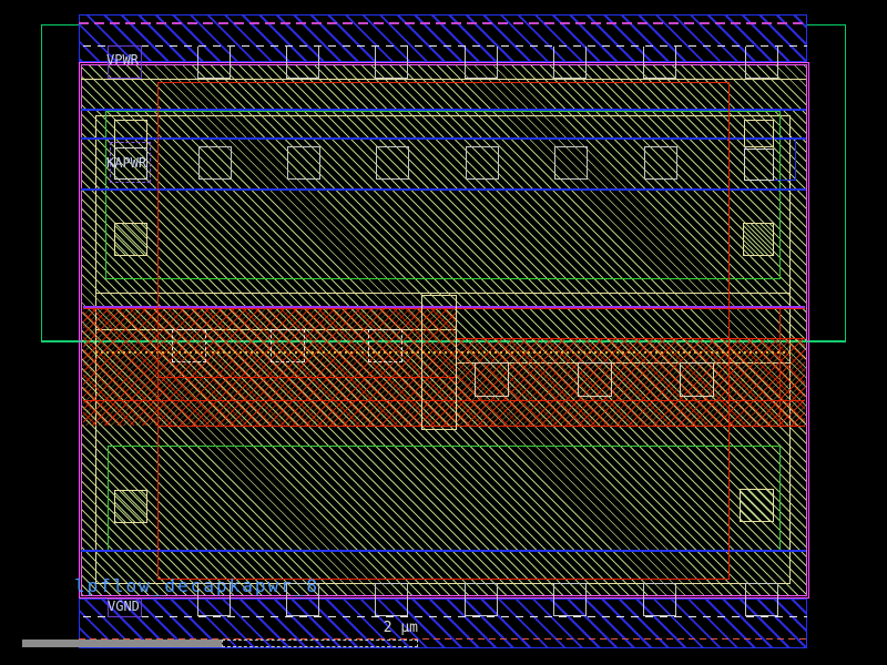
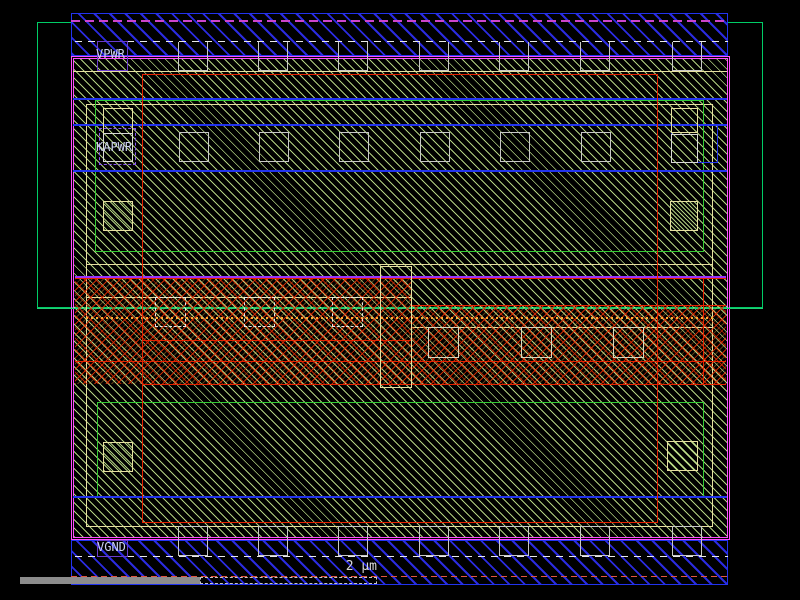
  KAPWR
  VPWR
  VGND
- lpflow_decapkapwr_8
  2 µm
